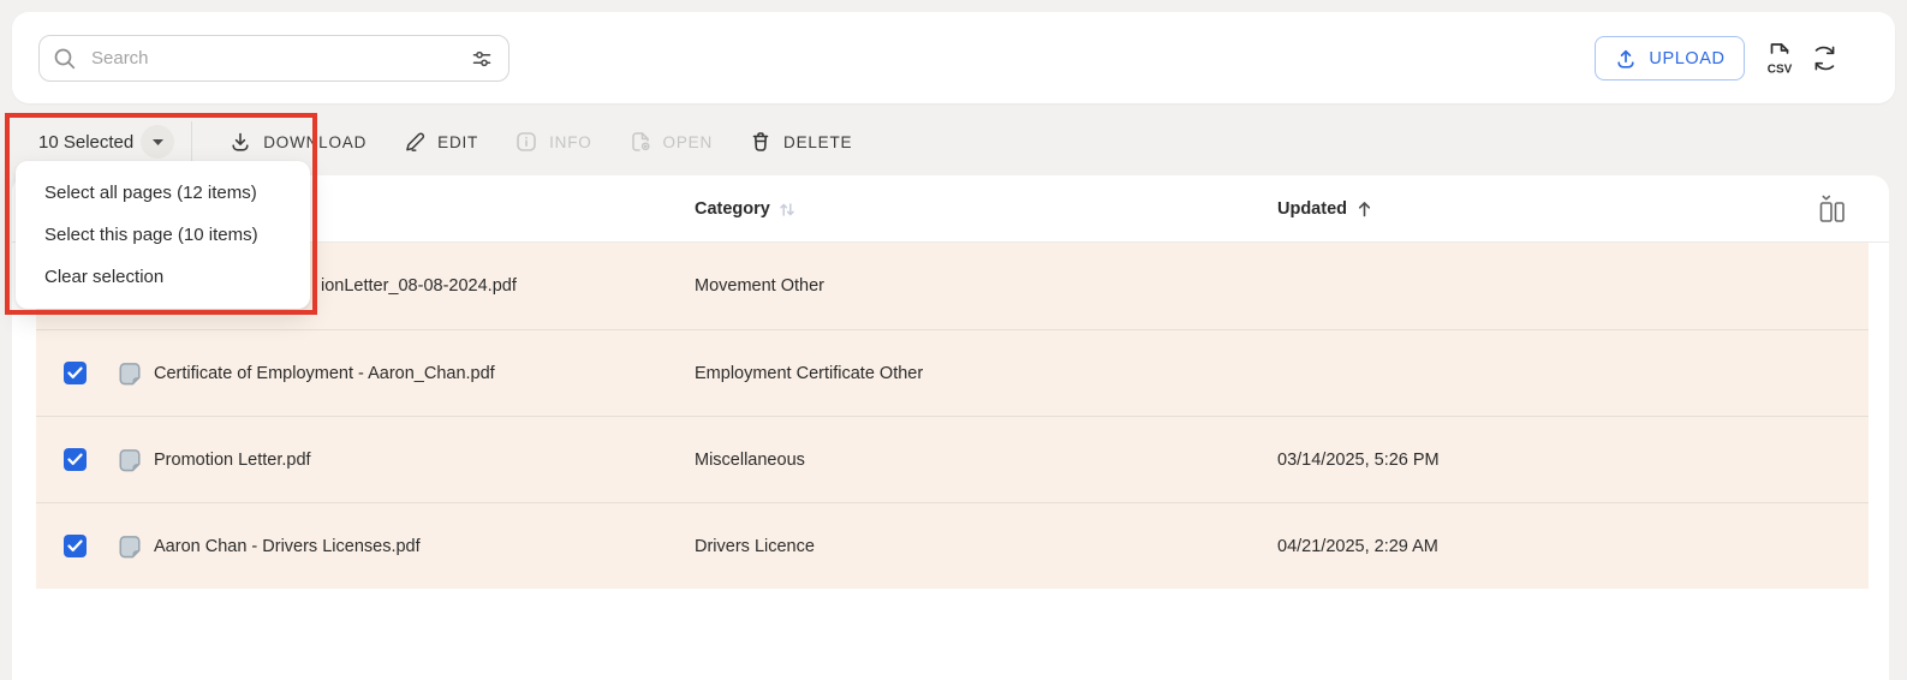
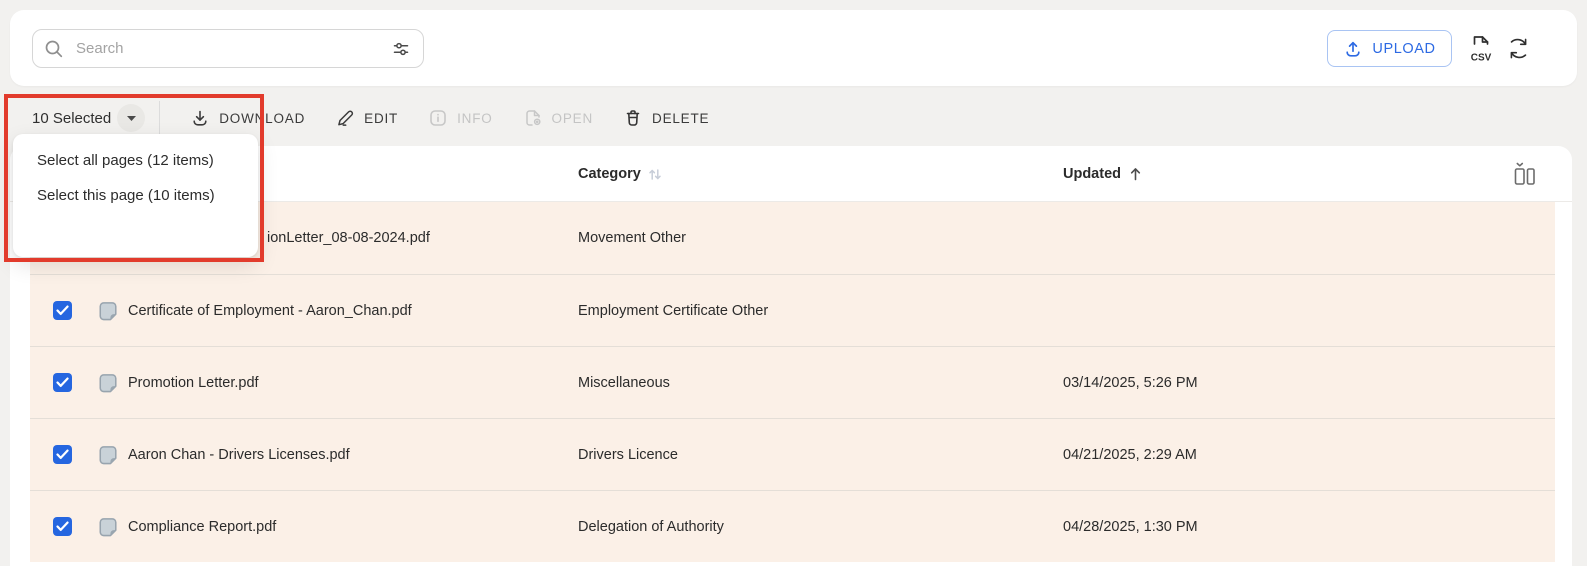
  Search
  UPLOAD
  CSV
  10 Selected
  DOWNLOAD
  EDIT
  INFO
  OPEN
  DELETE
  Category
  Updated
  ionLetter_08-08-2024.pdf
  Movement Other
  Certificate of Employment - Aaron_Chan.pdf
  Employment Certificate Other
  Promotion Letter.pdf
  Miscellaneous
  03/14/2025, 5:26 PM
  Aaron Chan - Drivers Licenses.pdf
  Drivers Licence
  04/21/2025, 2:29 AM
+ Compliance Report.pdf
+ Delegation of Authority
+ 04/28/2025, 1:30 PM
  Select all pages (12 items)
  Select this page (10 items)
- Clear selection
